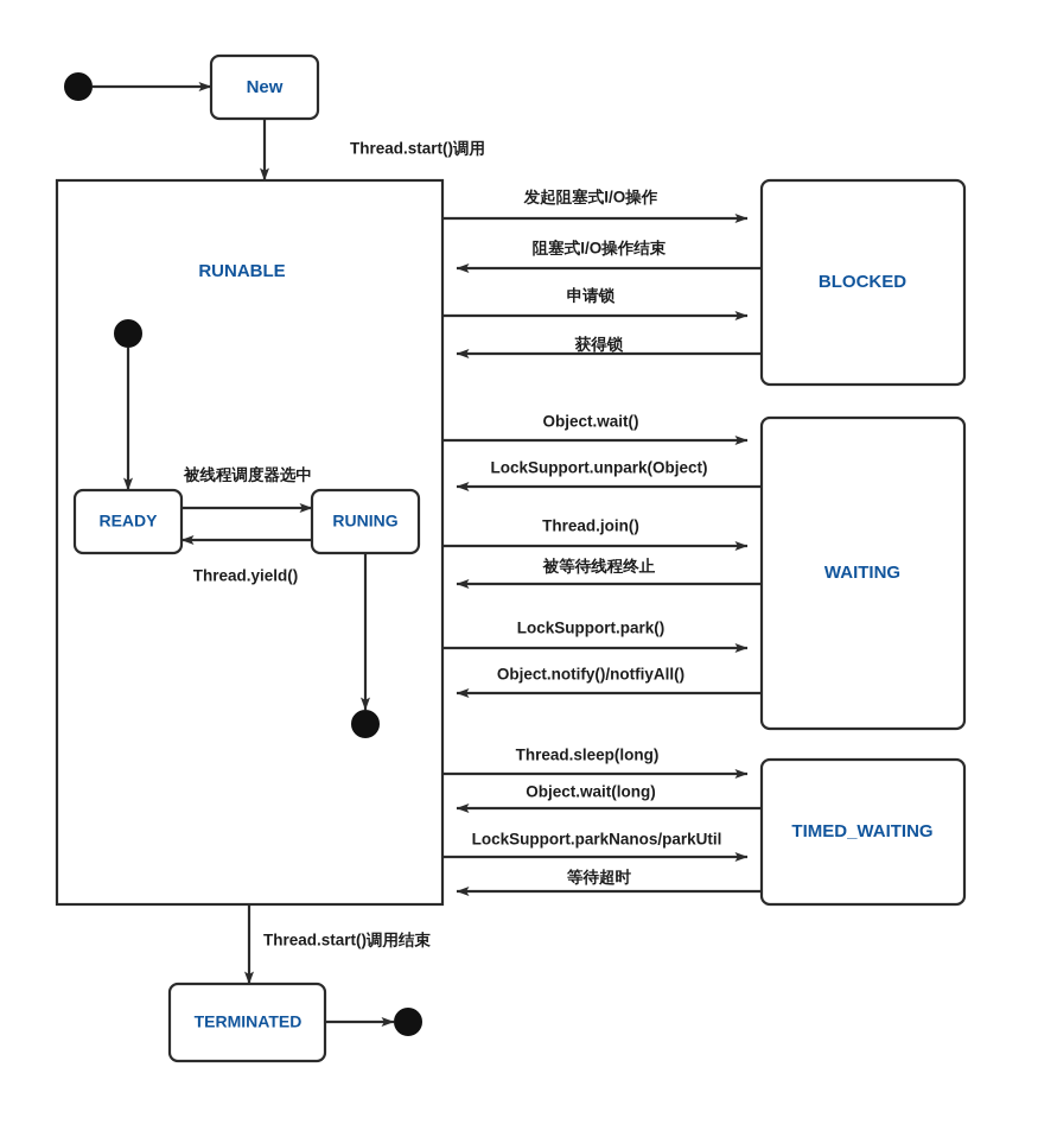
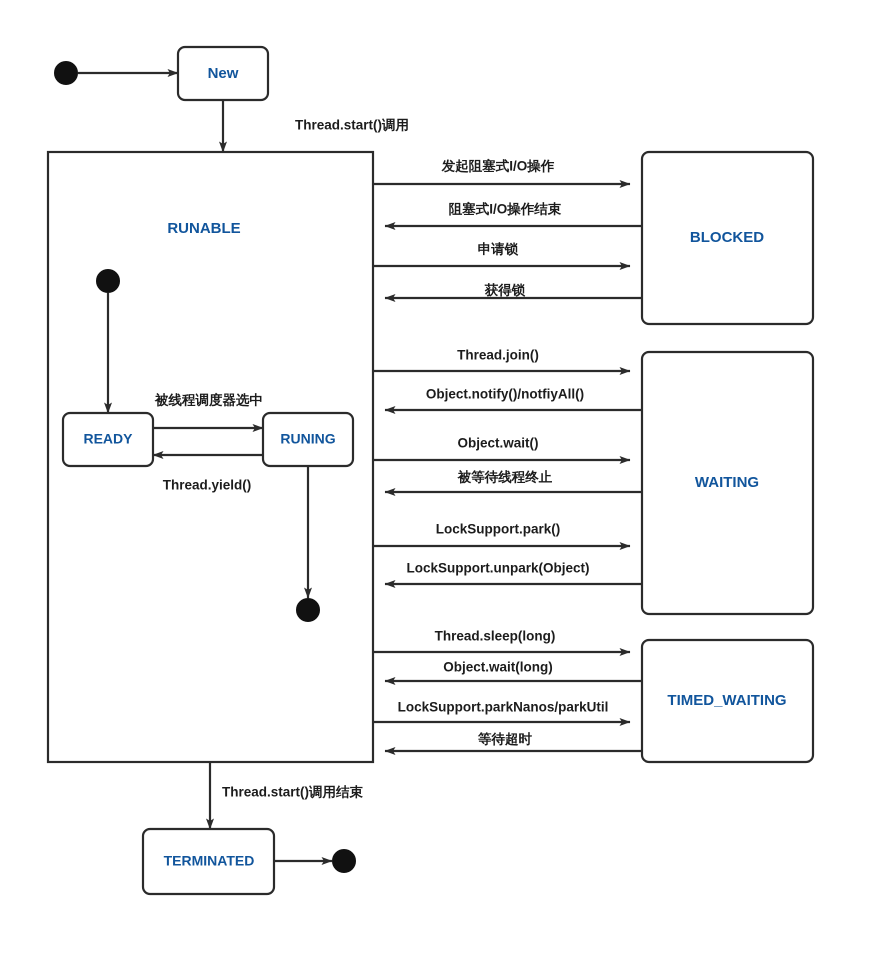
  New
  Thread.start()调用
  RUNABLE
  READY
  RUNING
  被线程调度器选中
  Thread.yield()
  Thread.start()调用结束
  TERMINATED
  BLOCKED
  发起阻塞式I/O操作
  阻塞式I/O操作结束
  申请锁
  获得锁
  WAITING
- Object.wait()
+ Thread.join()
- LockSupport.unpark(Object)
+ Object.notify()/notfiyAll()
- Thread.join()
+ Object.wait()
  被等待线程终止
  LockSupport.park()
- Object.notify()/notfiyAll()
+ LockSupport.unpark(Object)
  TIMED_WAITING
  Thread.sleep(long)
  Object.wait(long)
  LockSupport.parkNanos/parkUtil
  等待超时
